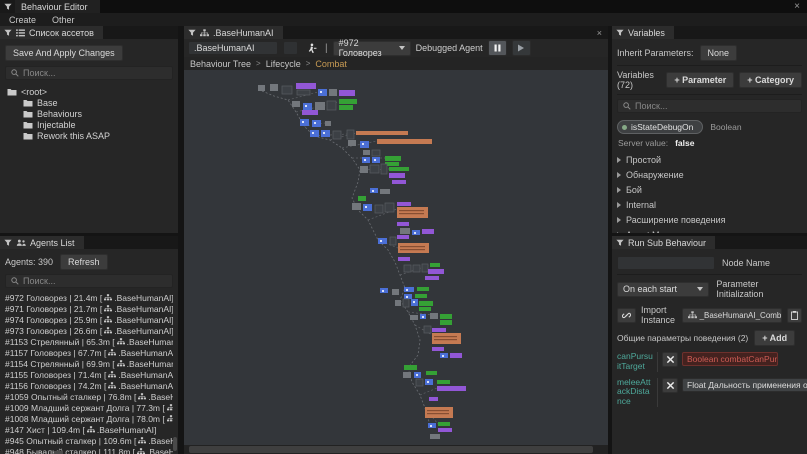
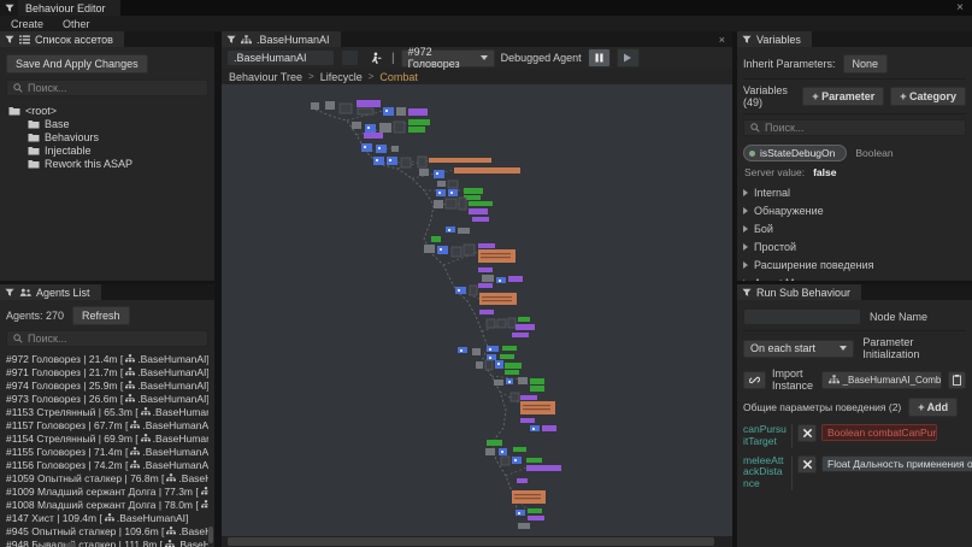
  Behaviour Editor
  ×
  Create
  Other
  Список ассетов
  Save And Apply Changes
  Поиск...
  <root>
  Base
  Behaviours
  Injectable
  Rework this ASAP
  Agents List
- Agents: 390
+ Agents: 270
  Refresh
  Поиск...
  #972 Головорез | 21.4m [
  .BaseHumanAI]
  #971 Головорез | 21.7m [
  .BaseHumanAI]
  #974 Головорез | 25.9m [
  .BaseHumanAI]
  #973 Головорез | 26.6m [
  .BaseHumanAI]
  #1153 Стрелянный | 65.3m [
  #1157 Головорез | 67.7m [
  .BaseHumanA
  #1154 Стрелянный | 69.9m [
  #1155 Головорез | 71.4m [
  .BaseHumanA
  #1156 Головорез | 74.2m [
  .BaseHumanA
  #1059 Опытный сталкер | 76.8m [
  #1009 Младший сержант Долга | 77.3m [
  #1008 Младший сержант Долга | 78.0m [
  #147 Хист | 109.4m [
  .BaseHumanAI]
  #945 Опытный сталкер | 109.6m [
  #948 Бывал сталкер | 111.8m [
  .BaseHumanAI
  ×
  .BaseHumanAI
  |
  #972 Головорез
  Debugged Agent
  Behaviour Tree
  >
  Lifecycle
  >
  Combat
  Variables
  Inherit Parameters:
  None
- Variables (72)
+ Variables (49)
  + Parameter
  + Category
  Поиск...
  isStateDebugOn
  Boolean
  Server value:
  false
- Простой
+ Internal
  Обнаружение
  Бой
- Internal
+ Простой
  Расширение поведения
  Run Sub Behaviour
  Node Name
  On each start
  Parameter Initialization
  Import Instance
  Общие параметры поведения (2)
  + Add
  canPursuitTarget
  meleeAttackDistance
